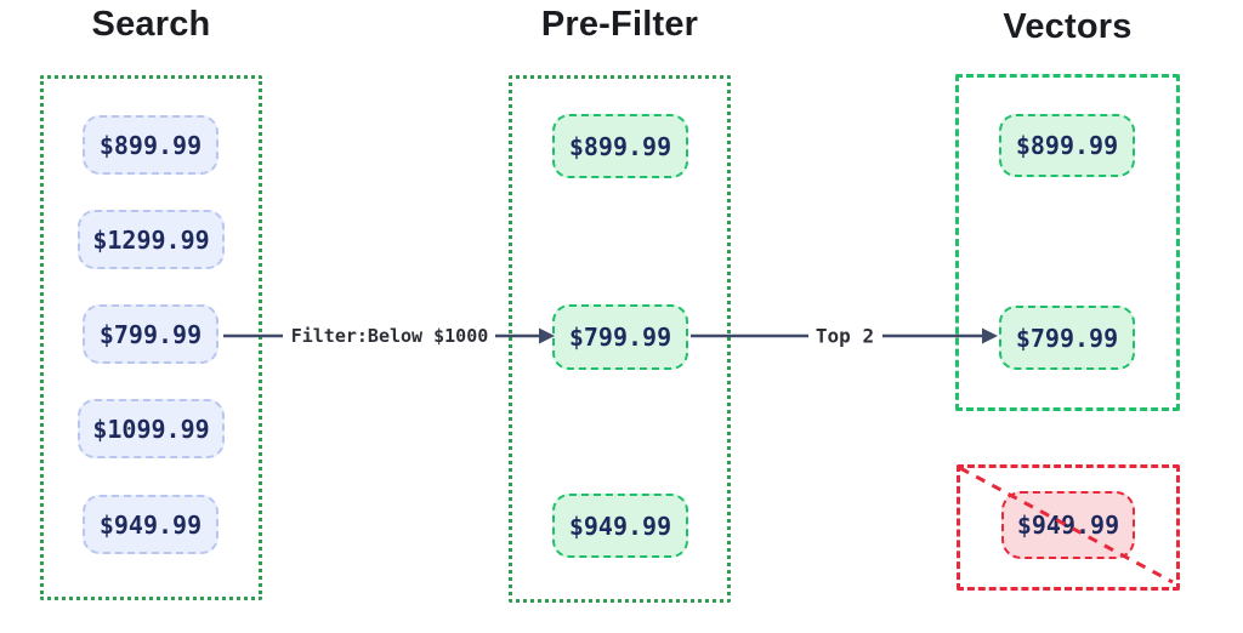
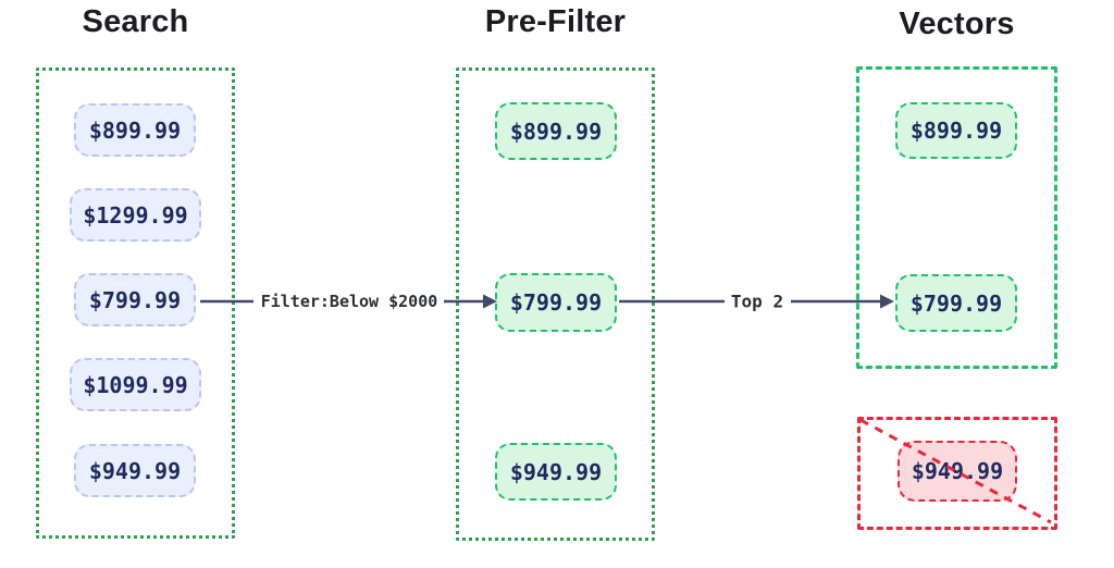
  Search
  Pre-Filter
  Vectors
  $899.99
  $1299.99
  $799.99
  $1099.99
  $949.99
  $899.99
  $799.99
  $949.99
  $899.99
  $799.99
  $949.99
- Filter:Below $1000
+ Filter:Below $2000
  Top 2
